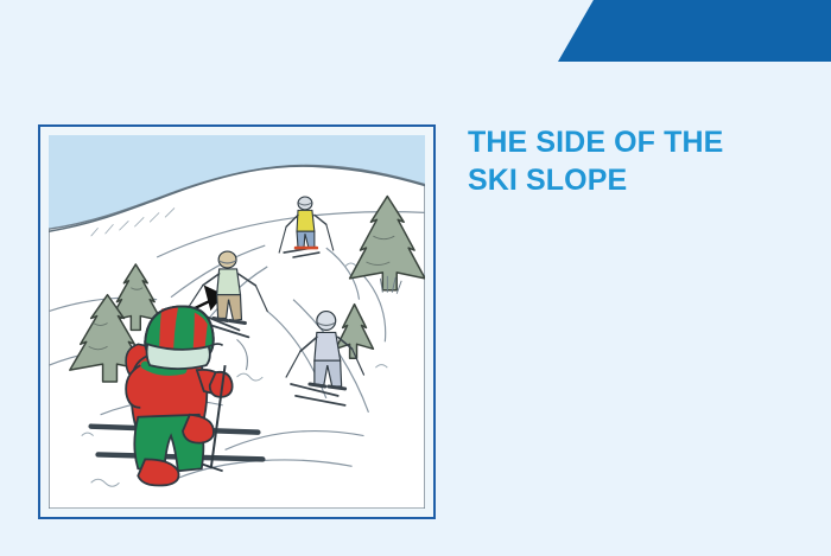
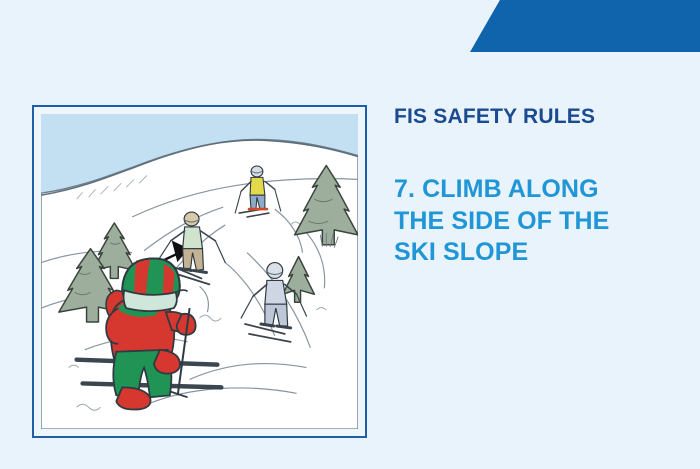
+ FIS SAFETY RULES
+ 7. CLIMB ALONG
  THE SIDE OF THE
  SKI SLOPE
